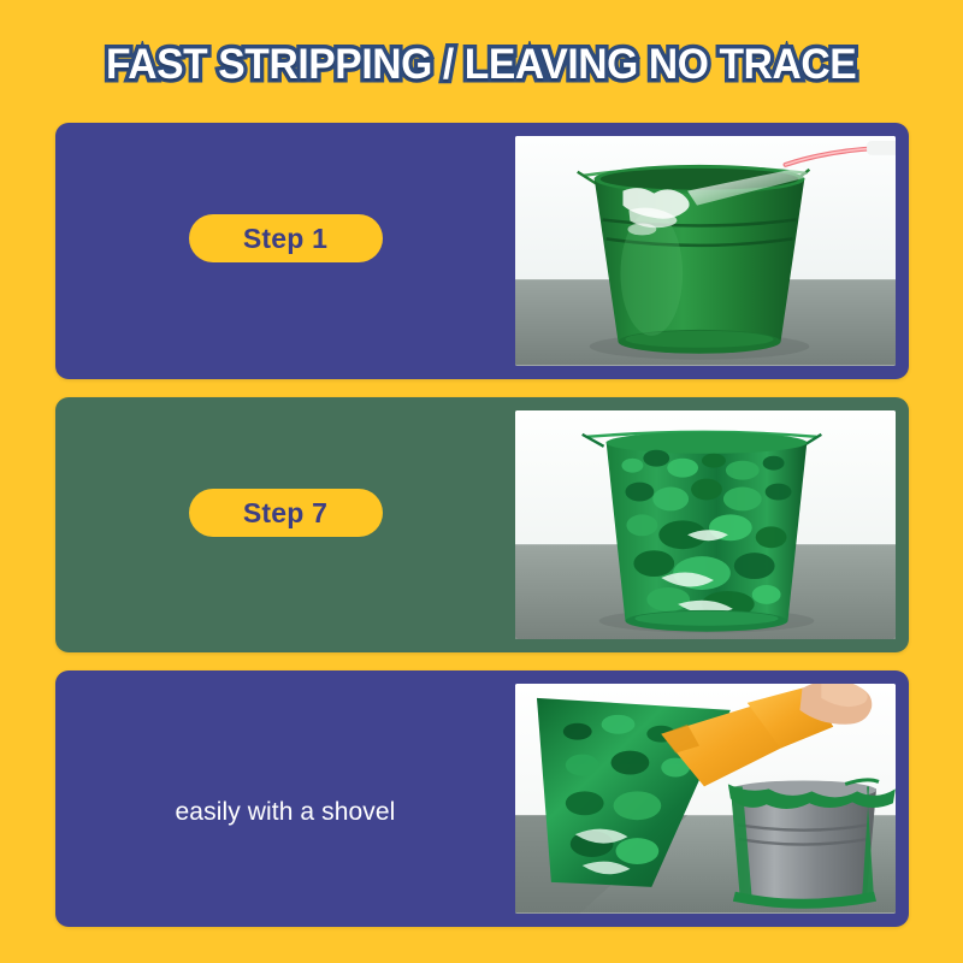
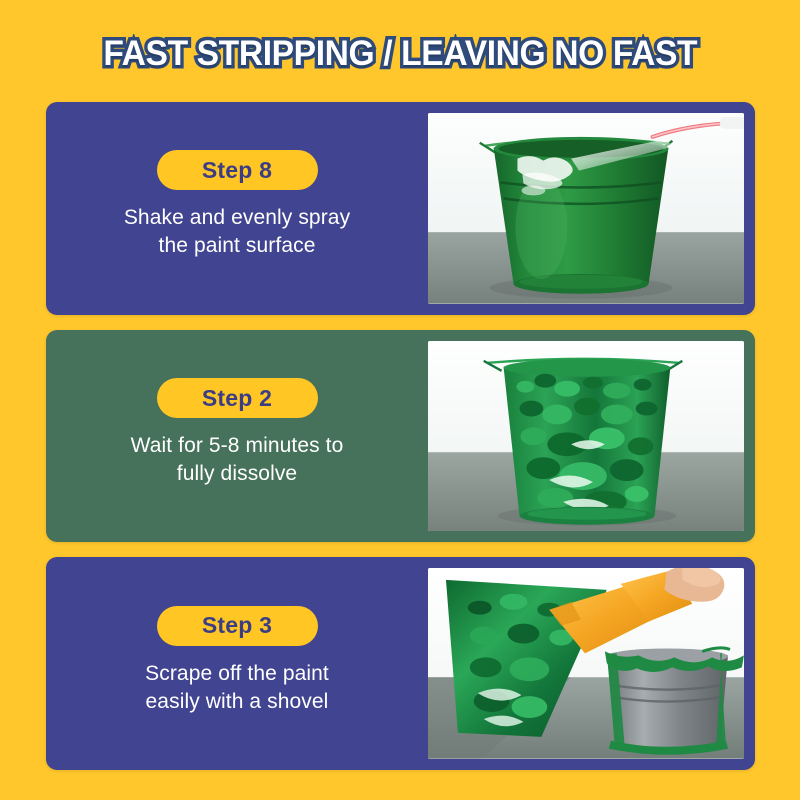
- FAST STRIPPING / LEAVING NO TRACE
+ FAST STRIPPING / LEAVING NO FAST
- Step 1
+ Step 8
+ Shake and evenly spray
+ the paint surface
- Step 7
+ Step 2
+ Wait for 5-8 minutes to
+ fully dissolve
+ Step 3
+ Scrape off the paint
  easily with a shovel
